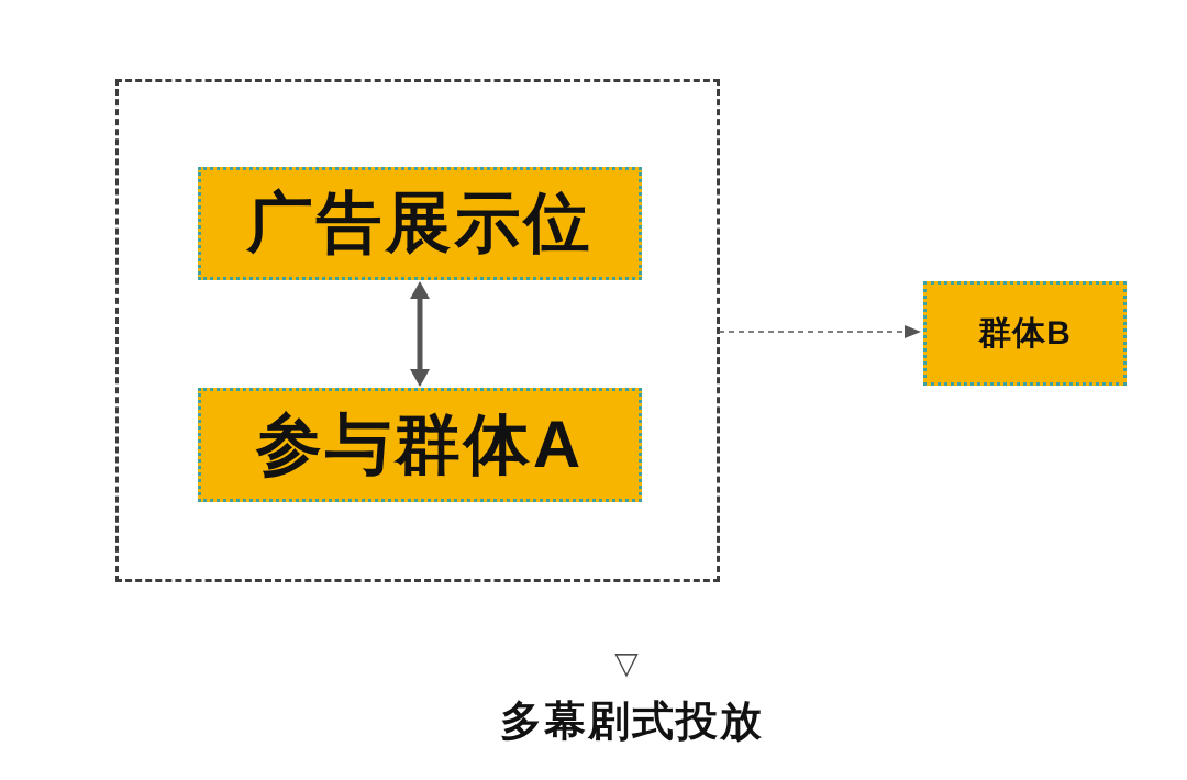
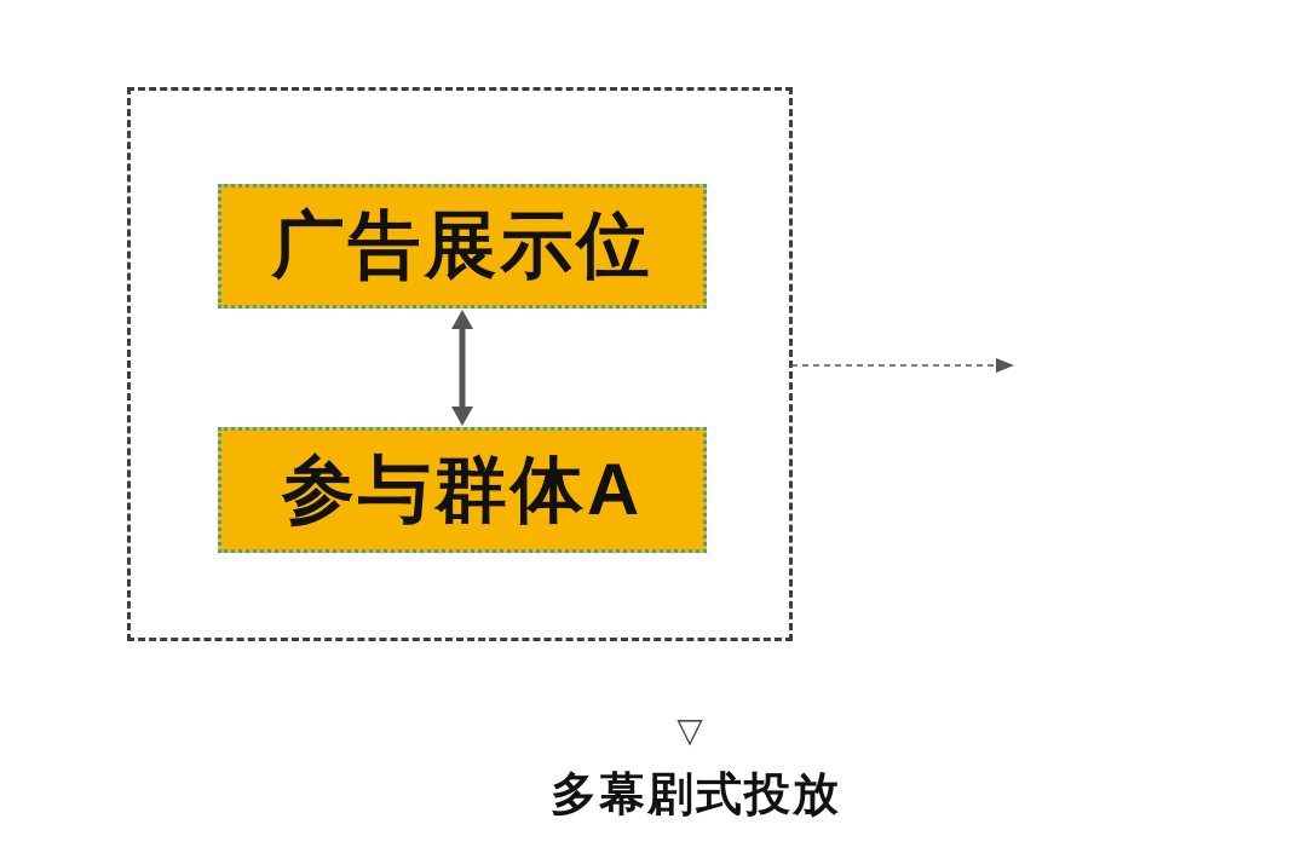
  广告展示位
  参与群体A
- 群体B
  ▽
  多幕剧式投放
